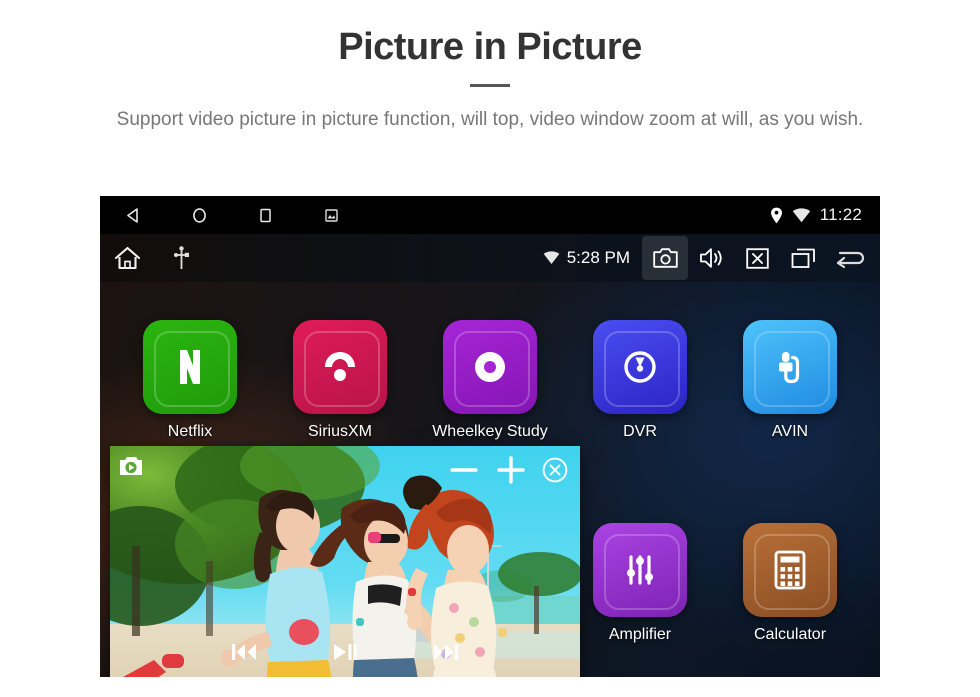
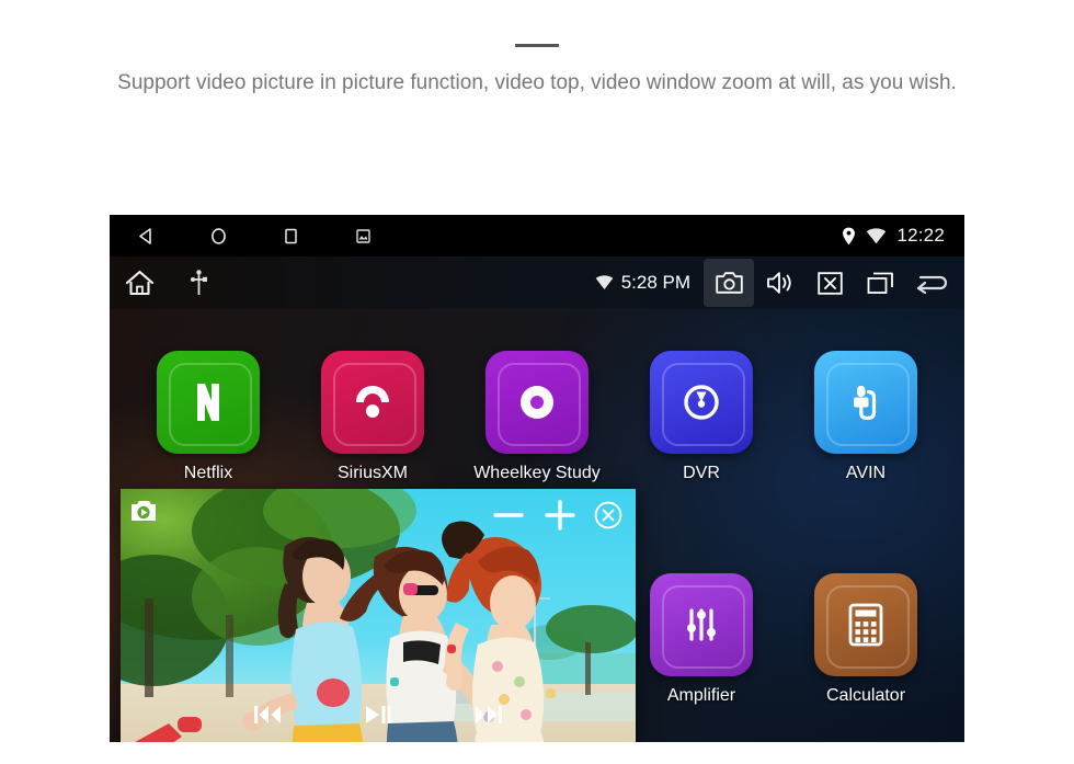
- Picture in Picture
- Support video picture in picture function, will top, video window zoom at will, as you wish.
+ Support video picture in picture function, video top, video window zoom at will, as you wish.
- 11:22
+ 12:22
  5:28 PM
  Netflix
  SiriusXM
  Wheelkey Study
  DVR
  AVIN
  Amplifier
  Calculator
